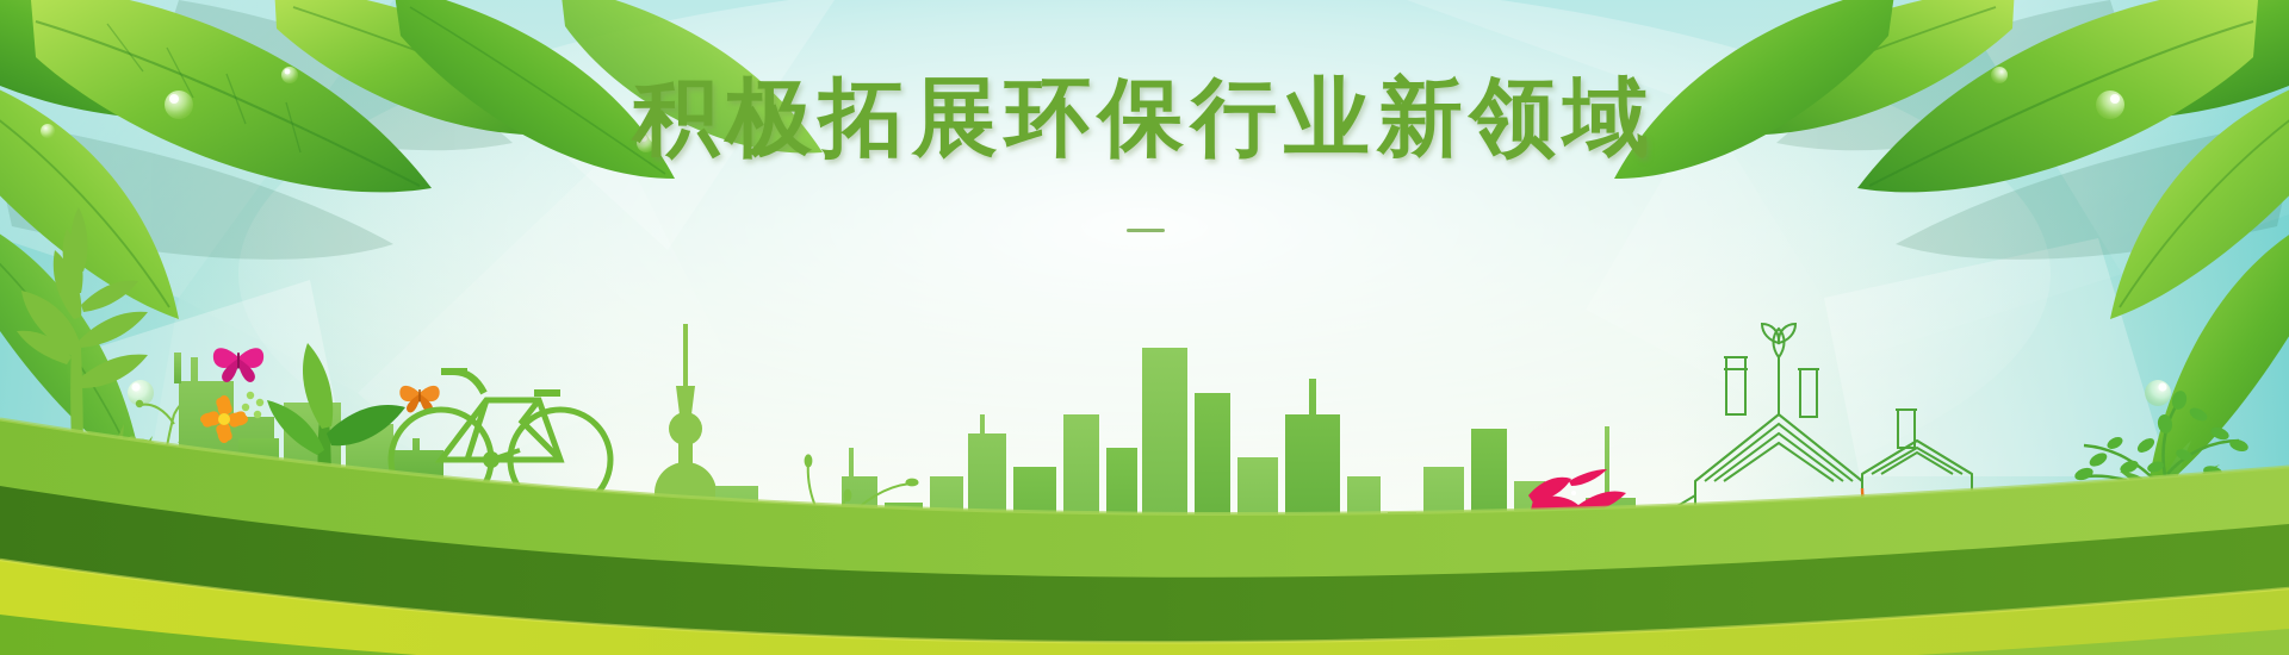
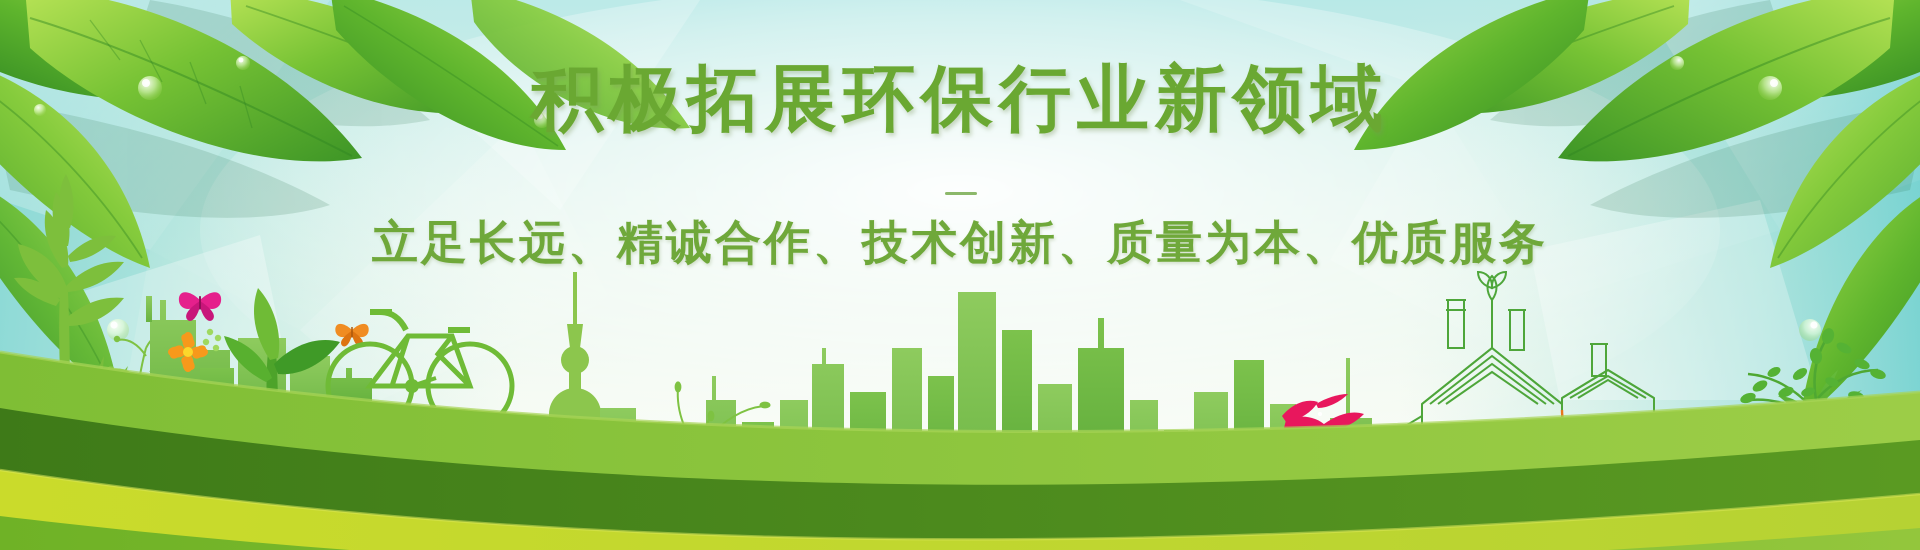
  积极拓展环保行业新领域
+ 立足长远、精诚合作、技术创新、质量为本、优质服务
